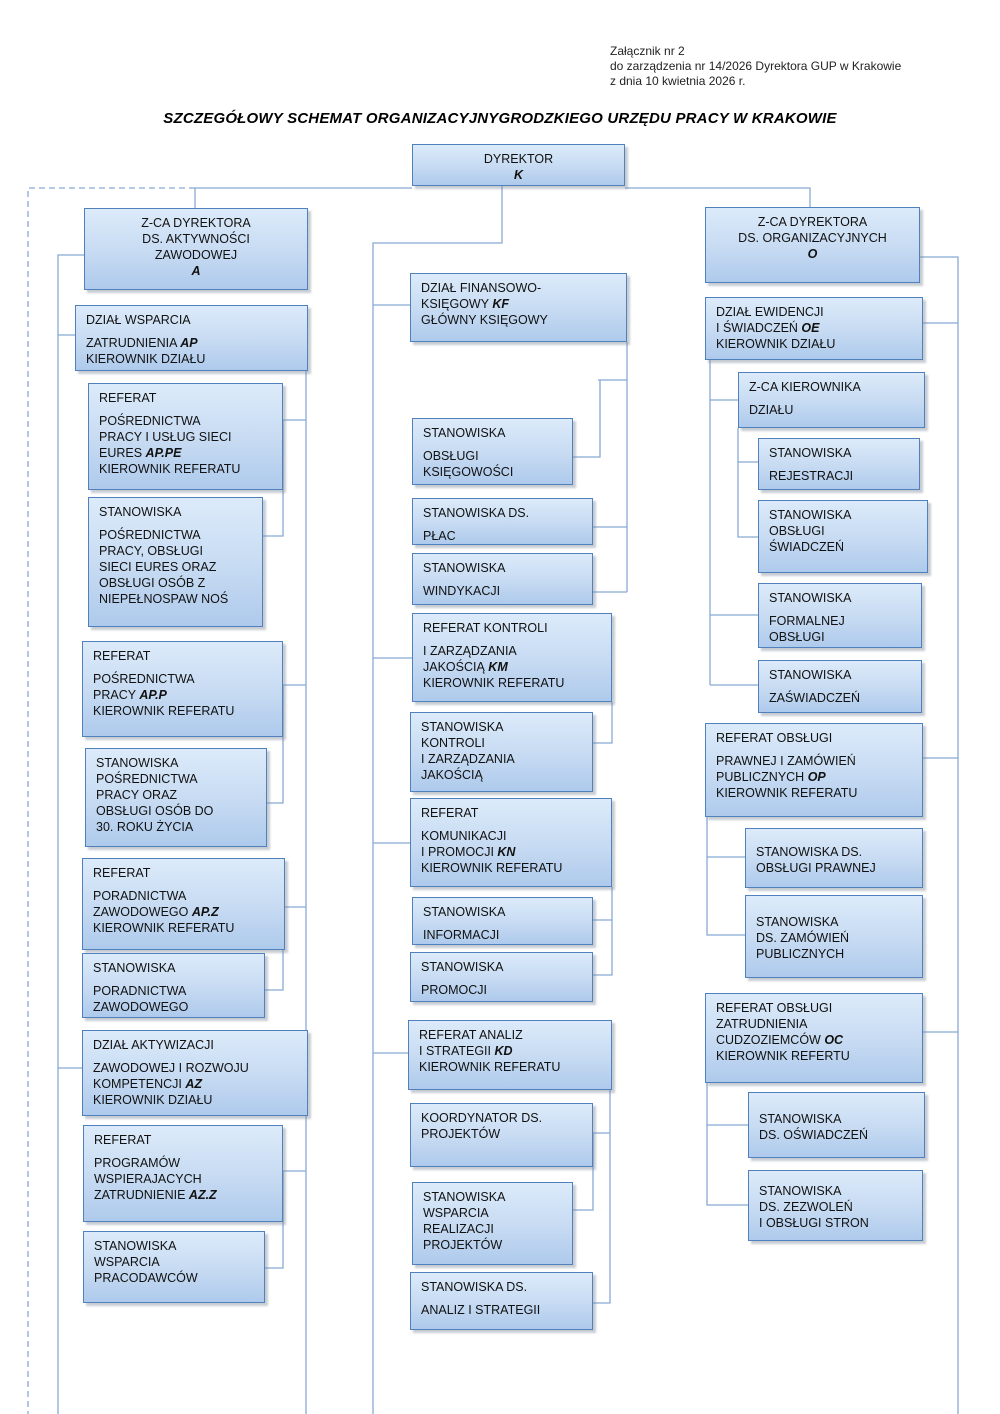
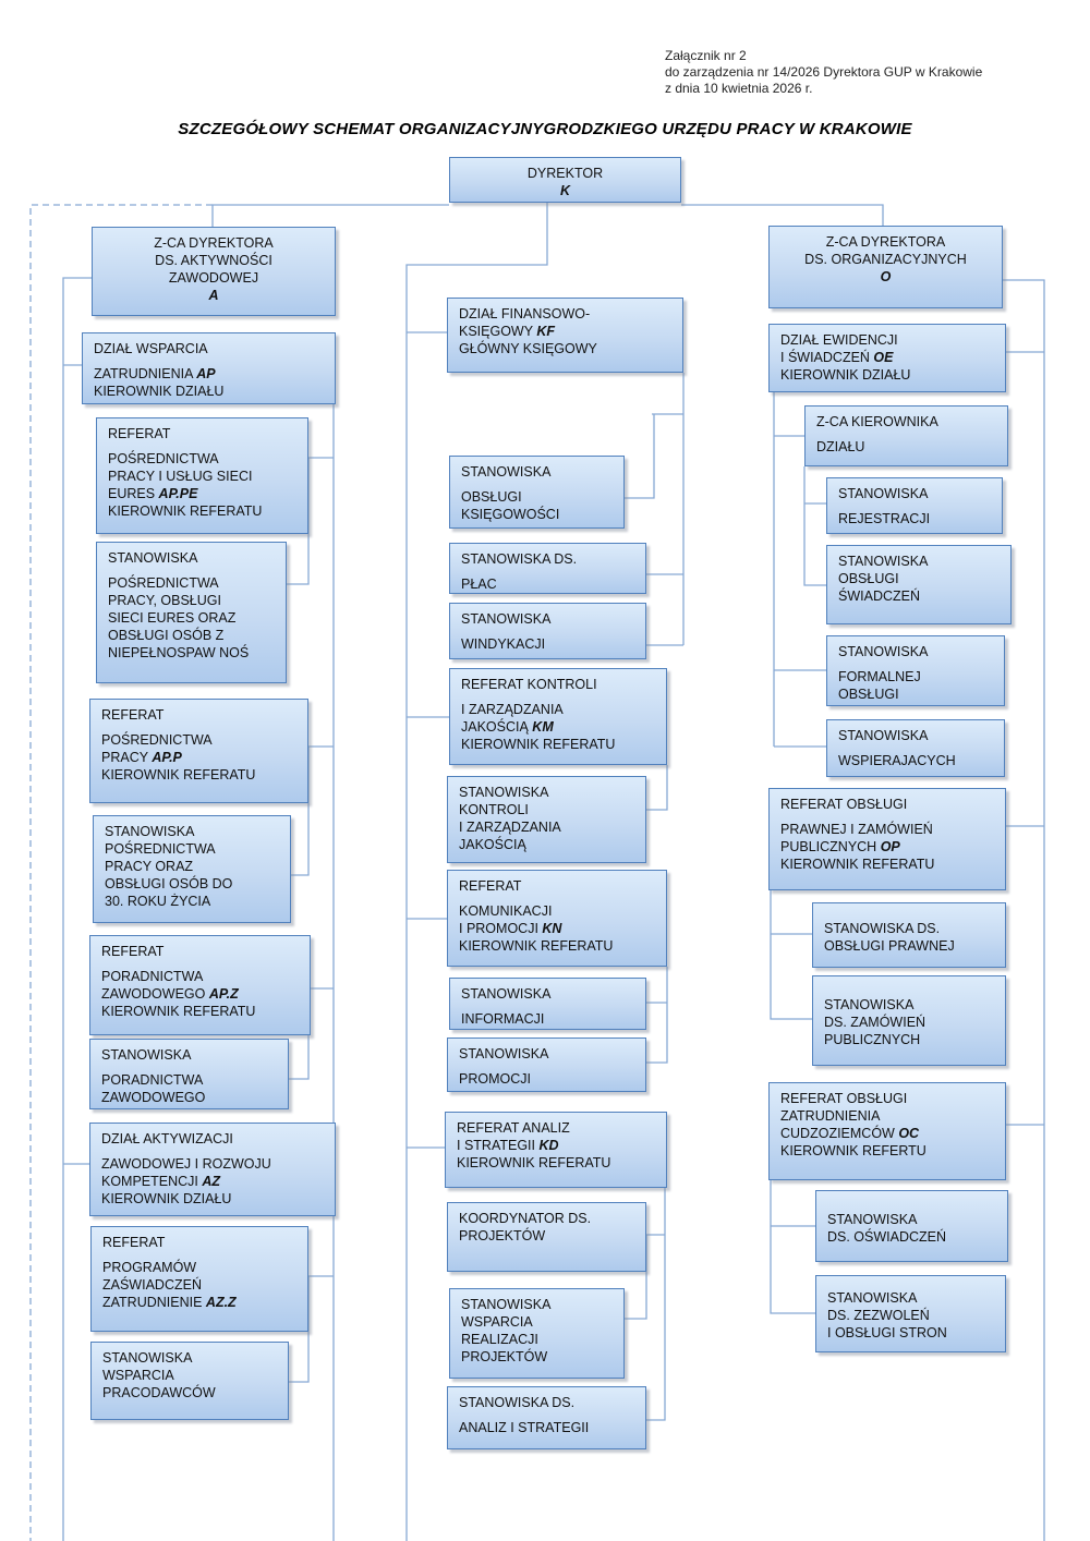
  Załącznik nr 2
  do zarządzenia nr 14/2026 Dyrektora GUP w Krakowie
  z dnia 10 kwietnia 2026 r.
  SZCZEGÓŁOWY SCHEMAT ORGANIZACYJNYGRODZKIEGO URZĘDU PRACY W KRAKOWIE
  DYREKTOR
  K
  Z-CA DYREKTORA
  DS. AKTYWNOŚCI
  ZAWODOWEJ
  A
  DZIAŁ WSPARCIA
  ZATRUDNIENIA AP
  KIEROWNIK DZIAŁU
  REFERAT
  POŚREDNICTWA
  PRACY I USŁUG SIECI
  EURES AP.PE
  KIEROWNIK REFERATU
  STANOWISKA
  POŚREDNICTWA
  PRACY, OBSŁUGI
  SIECI EURES ORAZ
  OBSŁUGI OSÓB Z
  NIEPEŁNOSPAW NOŚ
  REFERAT
  POŚREDNICTWA
  PRACY AP.P
  KIEROWNIK REFERATU
  STANOWISKA
  POŚREDNICTWA
  PRACY ORAZ
  OBSŁUGI OSÓB DO
  30. ROKU ŻYCIA
  REFERAT
  PORADNICTWA
  ZAWODOWEGO AP.Z
  KIEROWNIK REFERATU
  STANOWISKA
  PORADNICTWA
  ZAWODOWEGO
  DZIAŁ AKTYWIZACJI
  ZAWODOWEJ I ROZWOJU
  KOMPETENCJI AZ
  KIEROWNIK DZIAŁU
  REFERAT
  PROGRAMÓW
- WSPIERAJACYCH
+ ZAŚWIADCZEŃ
  ZATRUDNIENIE AZ.Z
  STANOWISKA
  WSPARCIA
  PRACODAWCÓW
  DZIAŁ FINANSOWO-
  KSIĘGOWY KF
  GŁÓWNY KSIĘGOWY
  STANOWISKA
  OBSŁUGI
  KSIĘGOWOŚCI
  STANOWISKA DS.
  PŁAC
  STANOWISKA
  WINDYKACJI
  REFERAT KONTROLI
  I ZARZĄDZANIA
  JAKOŚCIĄ KM
  KIEROWNIK REFERATU
  STANOWISKA
  KONTROLI
  I ZARZĄDZANIA
  JAKOŚCIĄ
  REFERAT
  KOMUNIKACJI
  I PROMOCJI KN
  KIEROWNIK REFERATU
  STANOWISKA
  INFORMACJI
  STANOWISKA
  PROMOCJI
  REFERAT ANALIZ
  I STRATEGII KD
  KIEROWNIK REFERATU
  KOORDYNATOR DS.
  PROJEKTÓW
  STANOWISKA
  WSPARCIA
  REALIZACJI
  PROJEKTÓW
  STANOWISKA DS.
  ANALIZ I STRATEGII
  Z-CA DYREKTORA
  DS. ORGANIZACYJNYCH
  O
  DZIAŁ EWIDENCJI
  I ŚWIADCZEŃ OE
  KIEROWNIK DZIAŁU
  Z-CA KIEROWNIKA
  DZIAŁU
  STANOWISKA
  REJESTRACJI
  STANOWISKA
  OBSŁUGI
  ŚWIADCZEŃ
  STANOWISKA
  FORMALNEJ
  OBSŁUGI
  STANOWISKA
- ZAŚWIADCZEŃ
+ WSPIERAJACYCH
  REFERAT OBSŁUGI
  PRAWNEJ I ZAMÓWIEŃ
  PUBLICZNYCH OP
  KIEROWNIK REFERATU
  STANOWISKA DS.
  OBSŁUGI PRAWNEJ
  STANOWISKA
  DS. ZAMÓWIEŃ
  PUBLICZNYCH
  REFERAT OBSŁUGI
  ZATRUDNIENIA
  CUDZOZIEMCÓW OC
  KIEROWNIK REFERTU
  STANOWISKA
  DS. OŚWIADCZEŃ
  STANOWISKA
  DS. ZEZWOLEŃ
  I OBSŁUGI STRON
